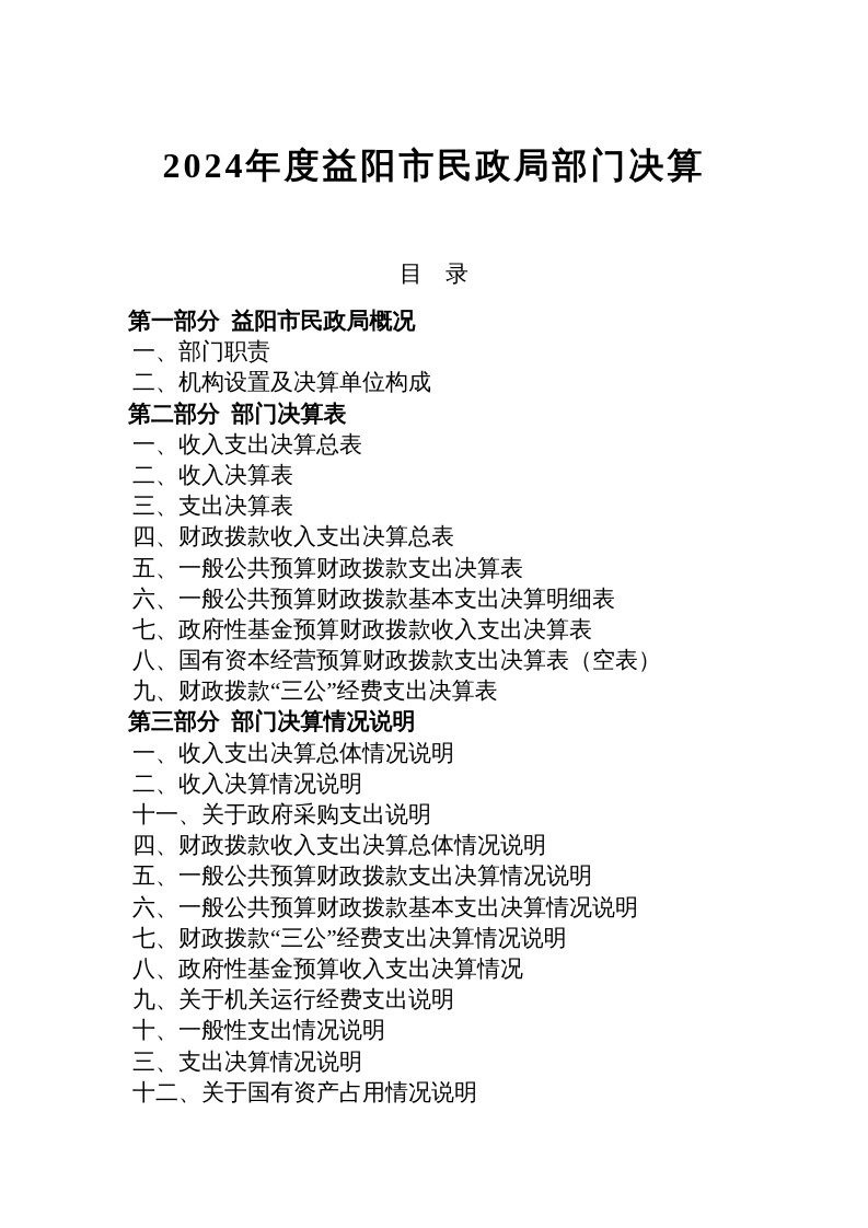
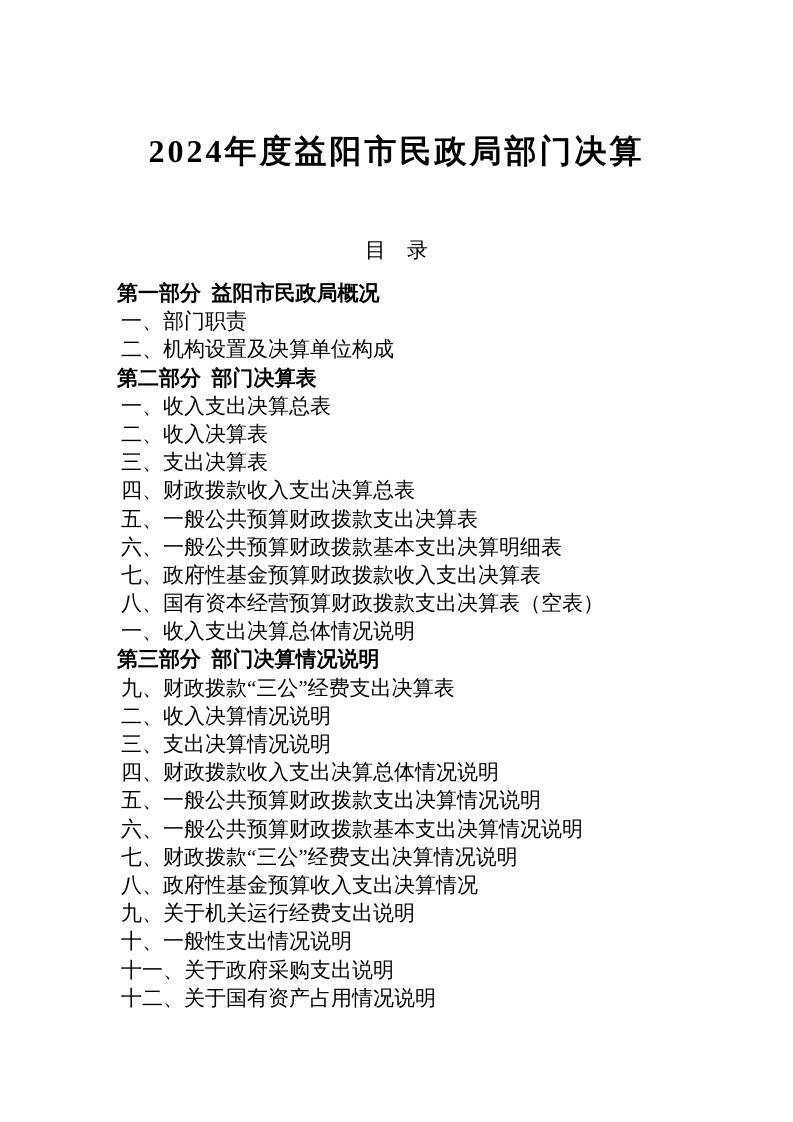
  2024年度益阳市民政局部门决算
  目 录
  第一部分 益阳市民政局概况
  一、部门职责
  二、机构设置及决算单位构成
  第二部分 部门决算表
  一、收入支出决算总表
  二、收入决算表
  三、支出决算表
  四、财政拨款收入支出决算总表
  五、一般公共预算财政拨款支出决算表
  六、一般公共预算财政拨款基本支出决算明细表
  七、政府性基金预算财政拨款收入支出决算表
  八、国有资本经营预算财政拨款支出决算表（空表）
- 九、财政拨款“三公”经费支出决算表
+ 一、收入支出决算总体情况说明
  第三部分 部门决算情况说明
- 一、收入支出决算总体情况说明
+ 九、财政拨款“三公”经费支出决算表
  二、收入决算情况说明
- 十一、关于政府采购支出说明
+ 三、支出决算情况说明
  四、财政拨款收入支出决算总体情况说明
  五、一般公共预算财政拨款支出决算情况说明
  六、一般公共预算财政拨款基本支出决算情况说明
  七、财政拨款“三公”经费支出决算情况说明
  八、政府性基金预算收入支出决算情况
  九、关于机关运行经费支出说明
  十、一般性支出情况说明
- 三、支出决算情况说明
+ 十一、关于政府采购支出说明
  十二、关于国有资产占用情况说明
